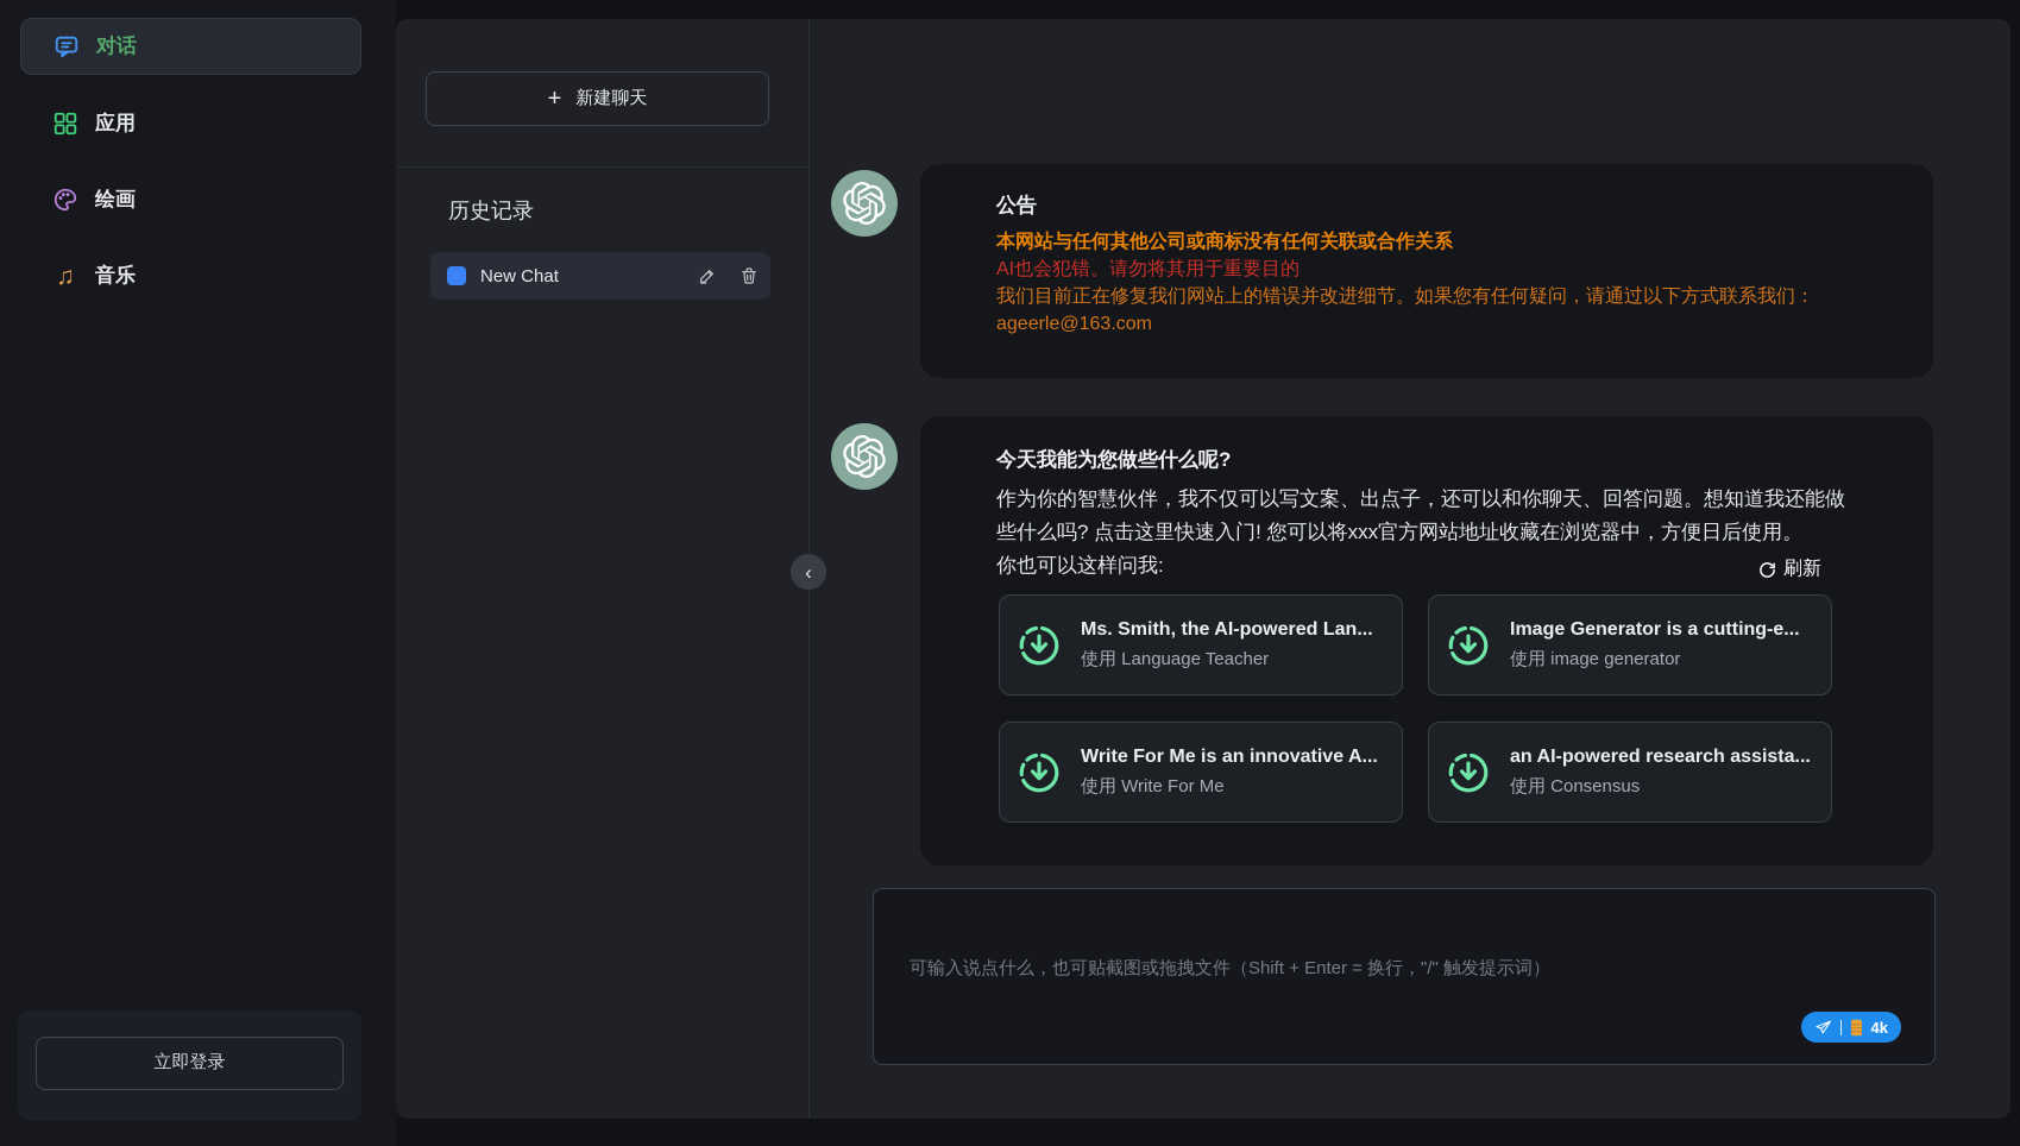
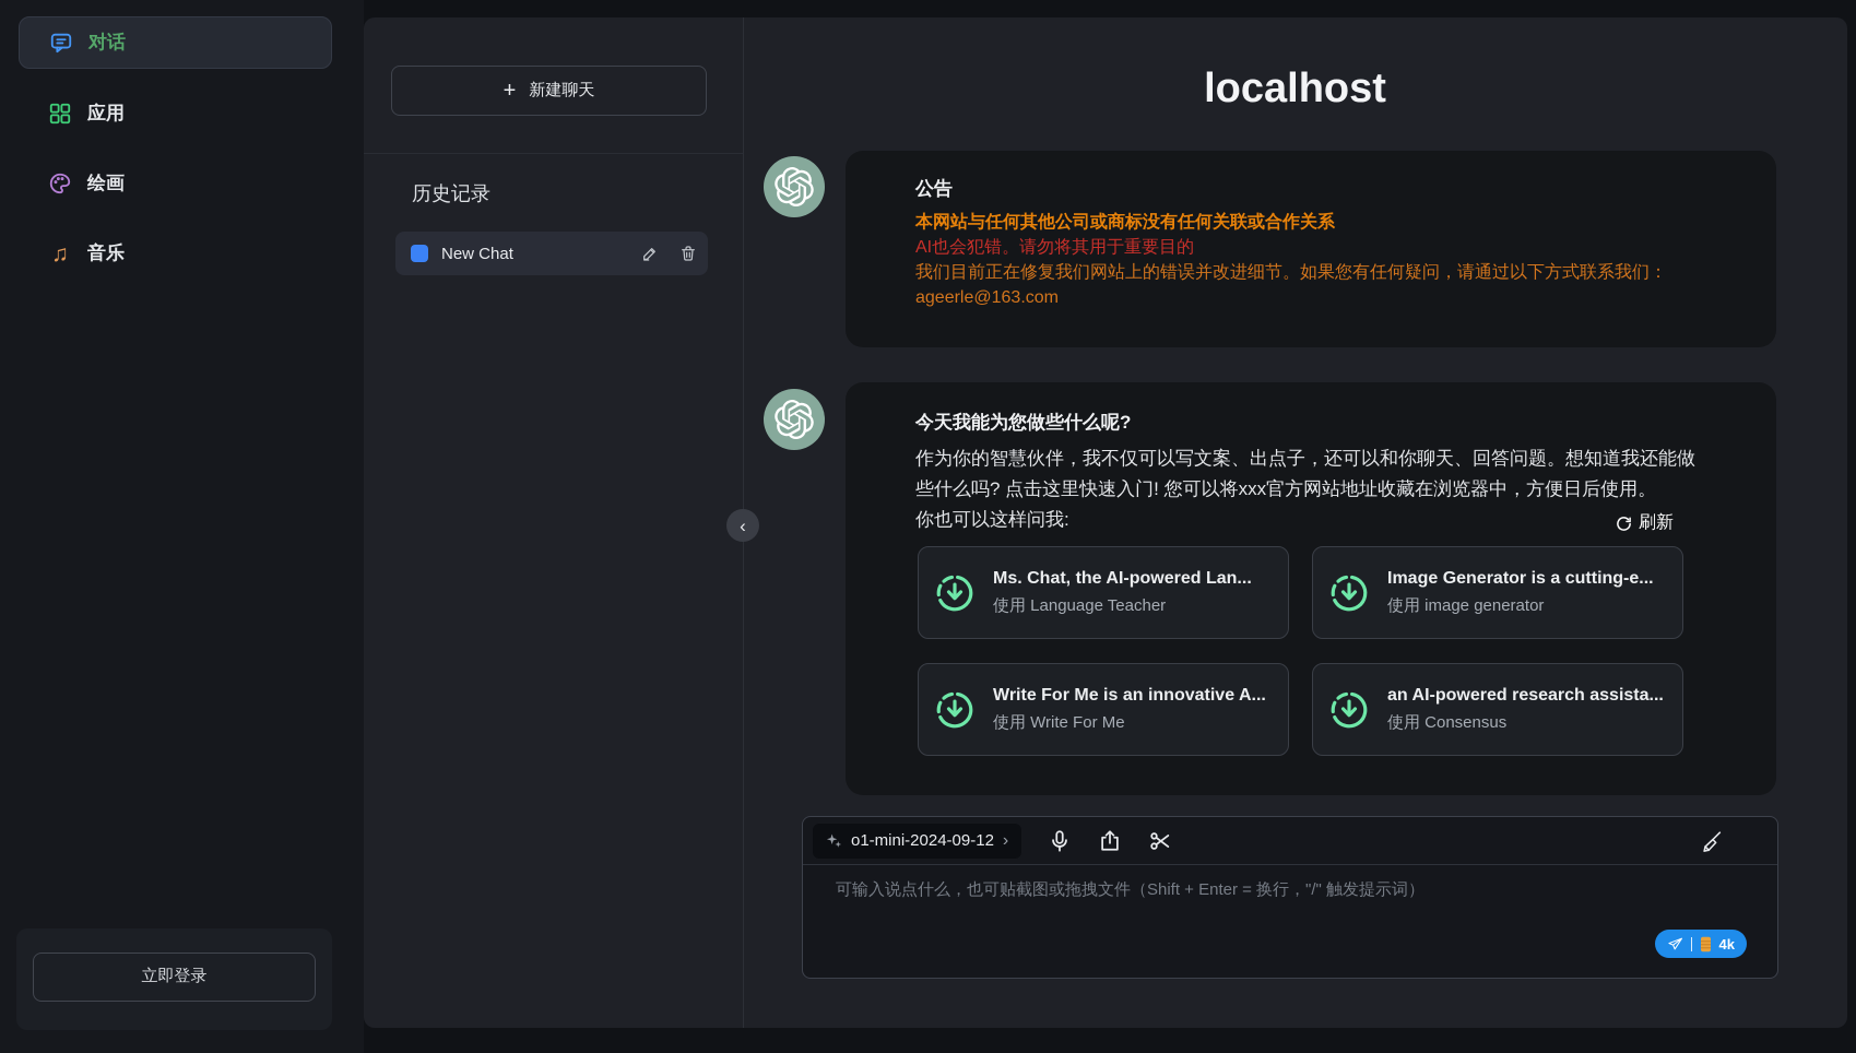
  对话
  应用
  绘画
  ♫
  音乐
  立即登录
  +
  新建聊天
  历史记录
  New Chat
  ‹
+ localhost
  公告
  本网站与任何其他公司或商标没有任何关联或合作关系
  AI也会犯错。请勿将其用于重要目的
  我们目前正在修复我们网站上的错误并改进细节。如果您有任何疑问，请通过以下方式联系我们：
  ageerle@163.com
  今天我能为您做些什么呢?
  作为你的智慧伙伴，我不仅可以写文案、出点子，还可以和你聊天、回答问题。想知道我还能做些什么吗? 点击这里快速入门! 您可以将xxx官方网站地址收藏在浏览器中，方便日后使用。
  你也可以这样问我:
  刷新
- Ms. Smith, the AI-powered Lan...
+ Ms. Chat, the AI-powered Lan...
  使用 Language Teacher
  Image Generator is a cutting-e...
  使用 image generator
  Write For Me is an innovative A...
  使用 Write For Me
  an AI-powered research assista...
  使用 Consensus
+ o1-mini-2024-09-12
+ ›
  可输入说点什么，也可贴截图或拖拽文件（Shift + Enter = 换行，"/" 触发提示词）
  4k
